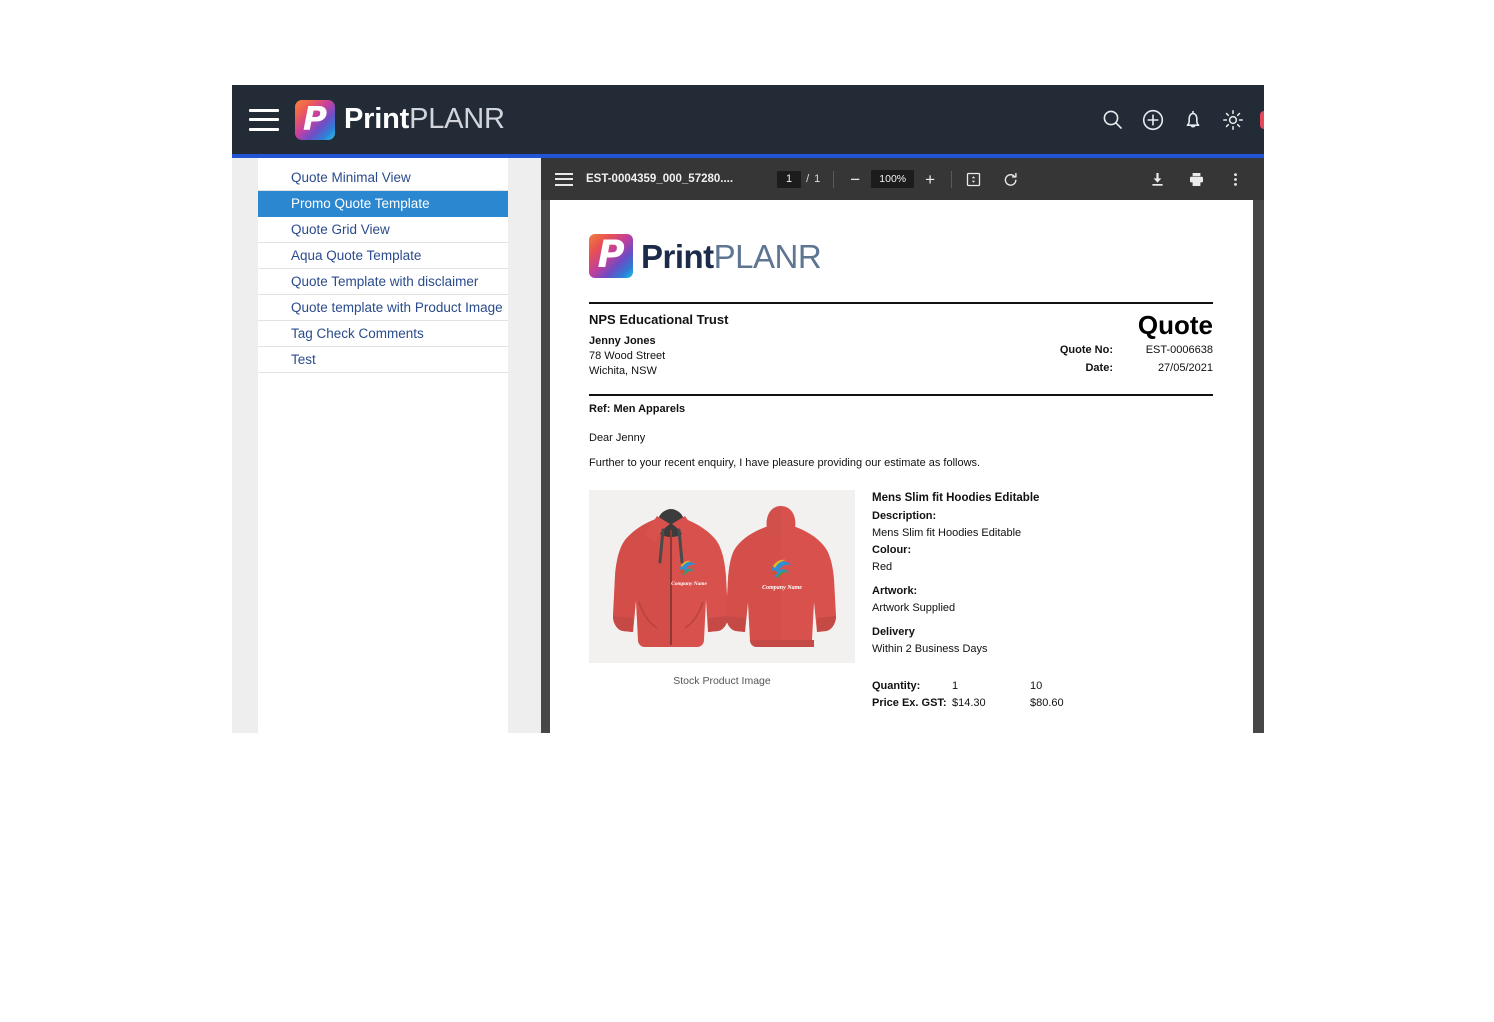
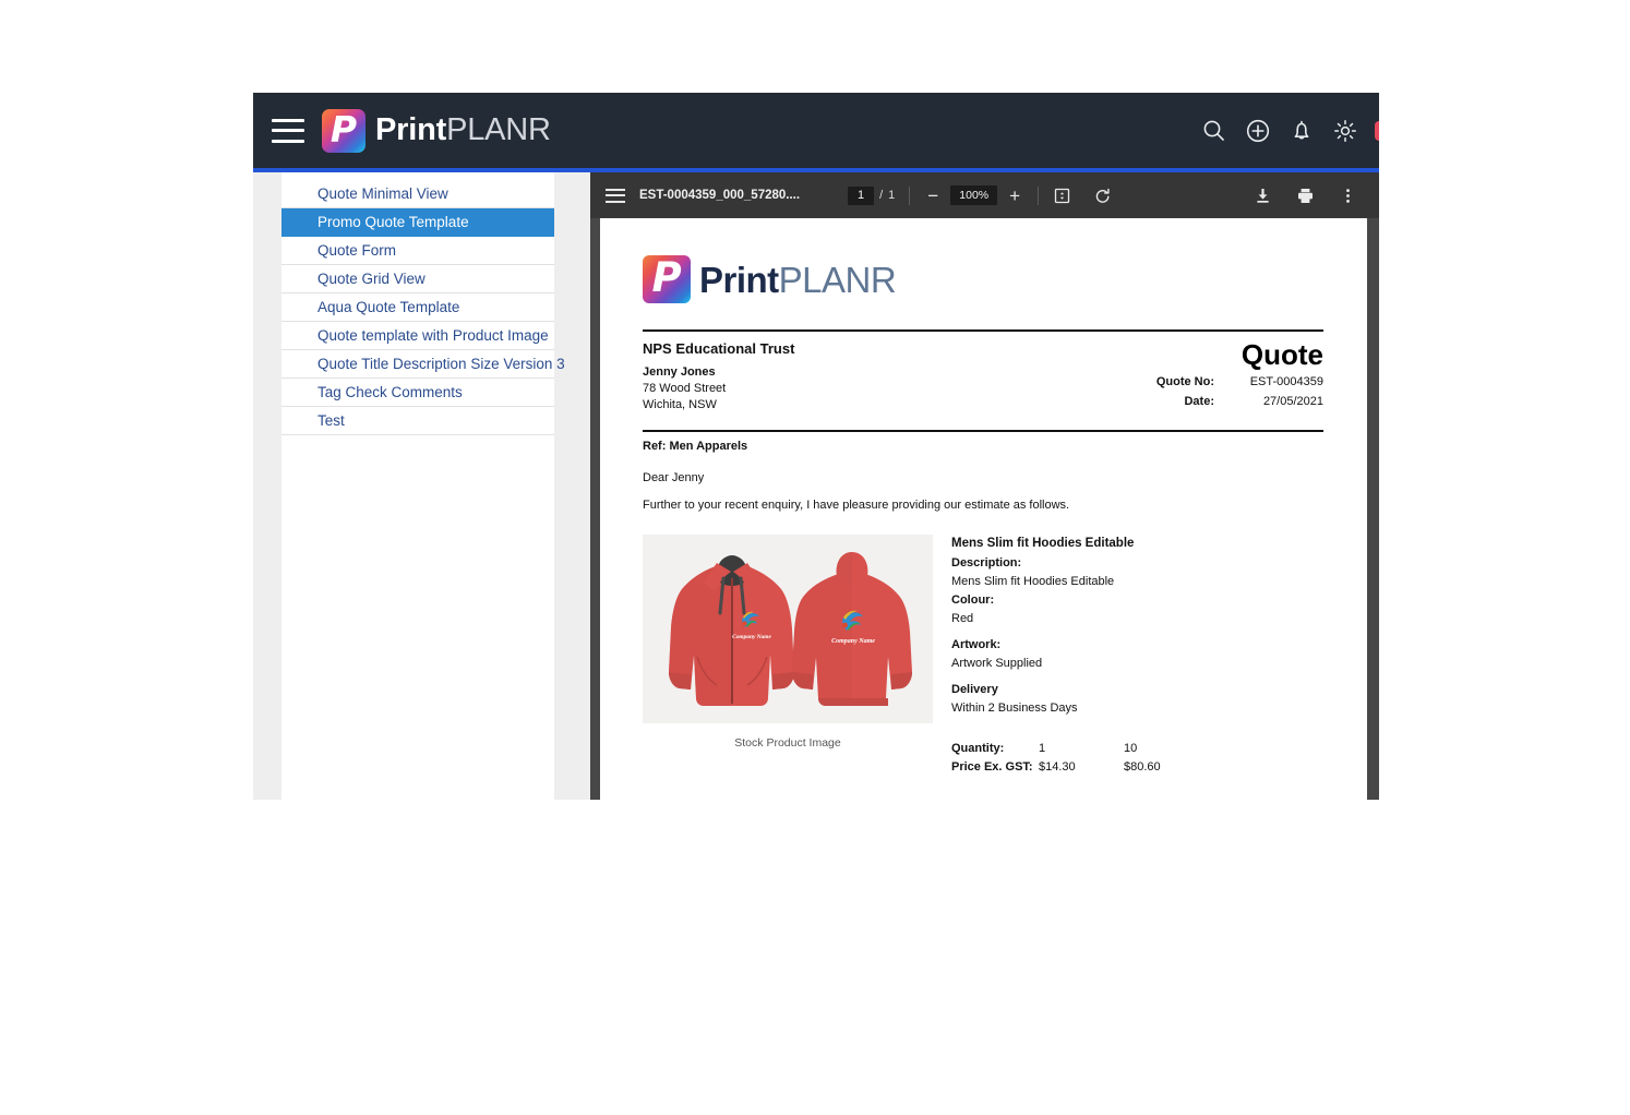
  P
  PrintPLANR
  Quote Minimal View
  Promo Quote Template
+ Quote Form
  Quote Grid View
  Aqua Quote Template
- Quote Template with disclaimer
  Quote template with Product Image
+ Quote Title Description Size Version 3
  Tag Check Comments
  Test
  EST-0004359_000_57280....
  1
  /
  1
  −
  100%
  +
  P
  PrintPLANR
  NPS Educational Trust
  Jenny Jones
  78 Wood Street
  Wichita, NSW
  Quote
  Quote No:
- EST-0006638
+ EST-0004359
  Date:
  27/05/2021
  Ref: Men Apparels
  Dear Jenny
  Further to your recent enquiry, I have pleasure providing our estimate as follows.
  Stock Product Image
  Mens Slim fit Hoodies Editable
  Description:
  Mens Slim fit Hoodies Editable
  Colour:
  Red
  Artwork:
  Artwork Supplied
  Delivery
  Within 2 Business Days
  Quantity:
  1
  10
  Price Ex. GST:
  $14.30
  $80.60
